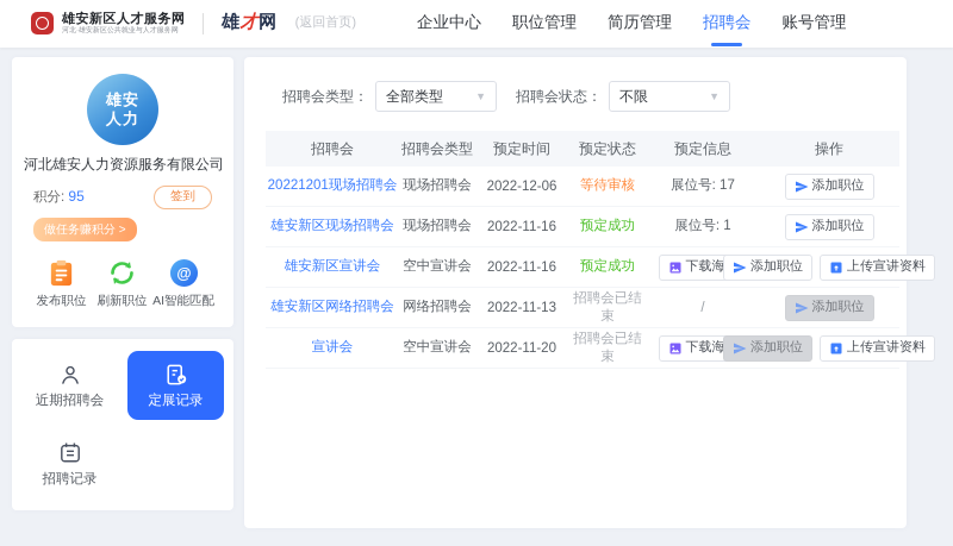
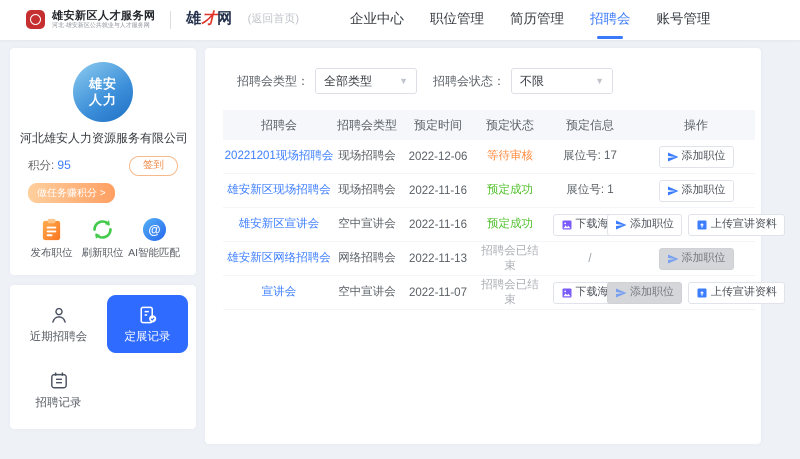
  雄安新区人才服务网
  雄
  才
  网
  (返回首页)
  企业中心
  职位管理
  简历管理
  招聘会
  账号管理
  雄安
  人力
  河北雄安人力资源服务有限公司
  积分: 95
  签到
  做任务赚积分 >
  发布职位
  刷新职位
  @
  AI智能匹配
  近期招聘会
  定展记录
  招聘记录
  招聘会类型：
  全部类型
  ▼
  招聘会状态：
  不限
  ▼
  招聘会
  招聘会类型
  预定时间
  预定状态
  预定信息
  操作
  20221201现场招聘会
  现场招聘会
  2022-12-06
  等待审核
  展位号: 17
  添加职位
  雄安新区现场招聘会
  现场招聘会
  2022-11-16
  预定成功
  展位号: 1
  添加职位
  雄安新区宣讲会
  空中宣讲会
  2022-11-16
  预定成功
  下载海
  添加职位
  上传宣讲资料
  雄安新区网络招聘会
  网络招聘会
  2022-11-13
  招聘会已结束
  /
  添加职位
  宣讲会
  空中宣讲会
- 2022-11-20
+ 2022-11-07
  招聘会已结束
  下载海
  添加职位
  上传宣讲资料
